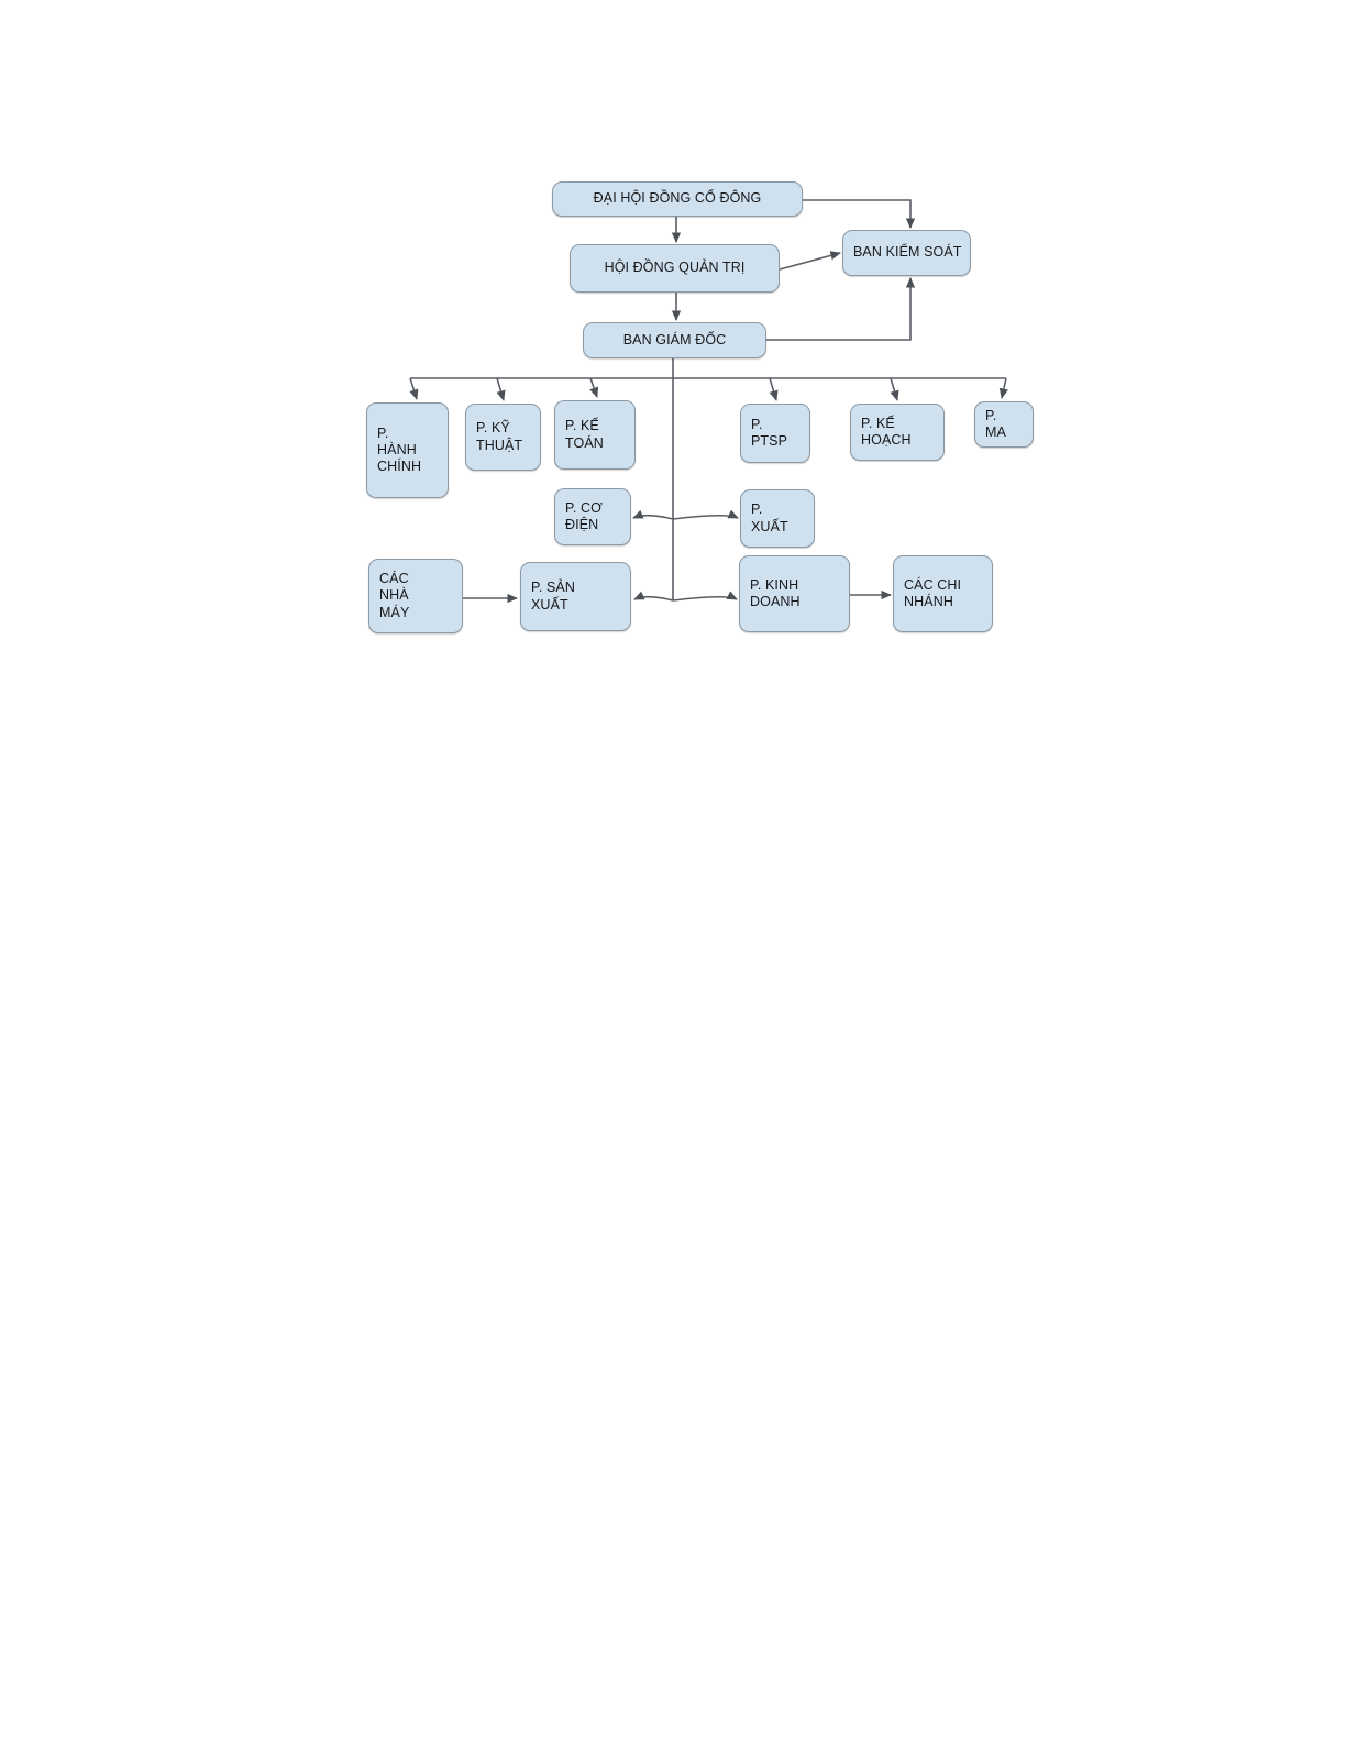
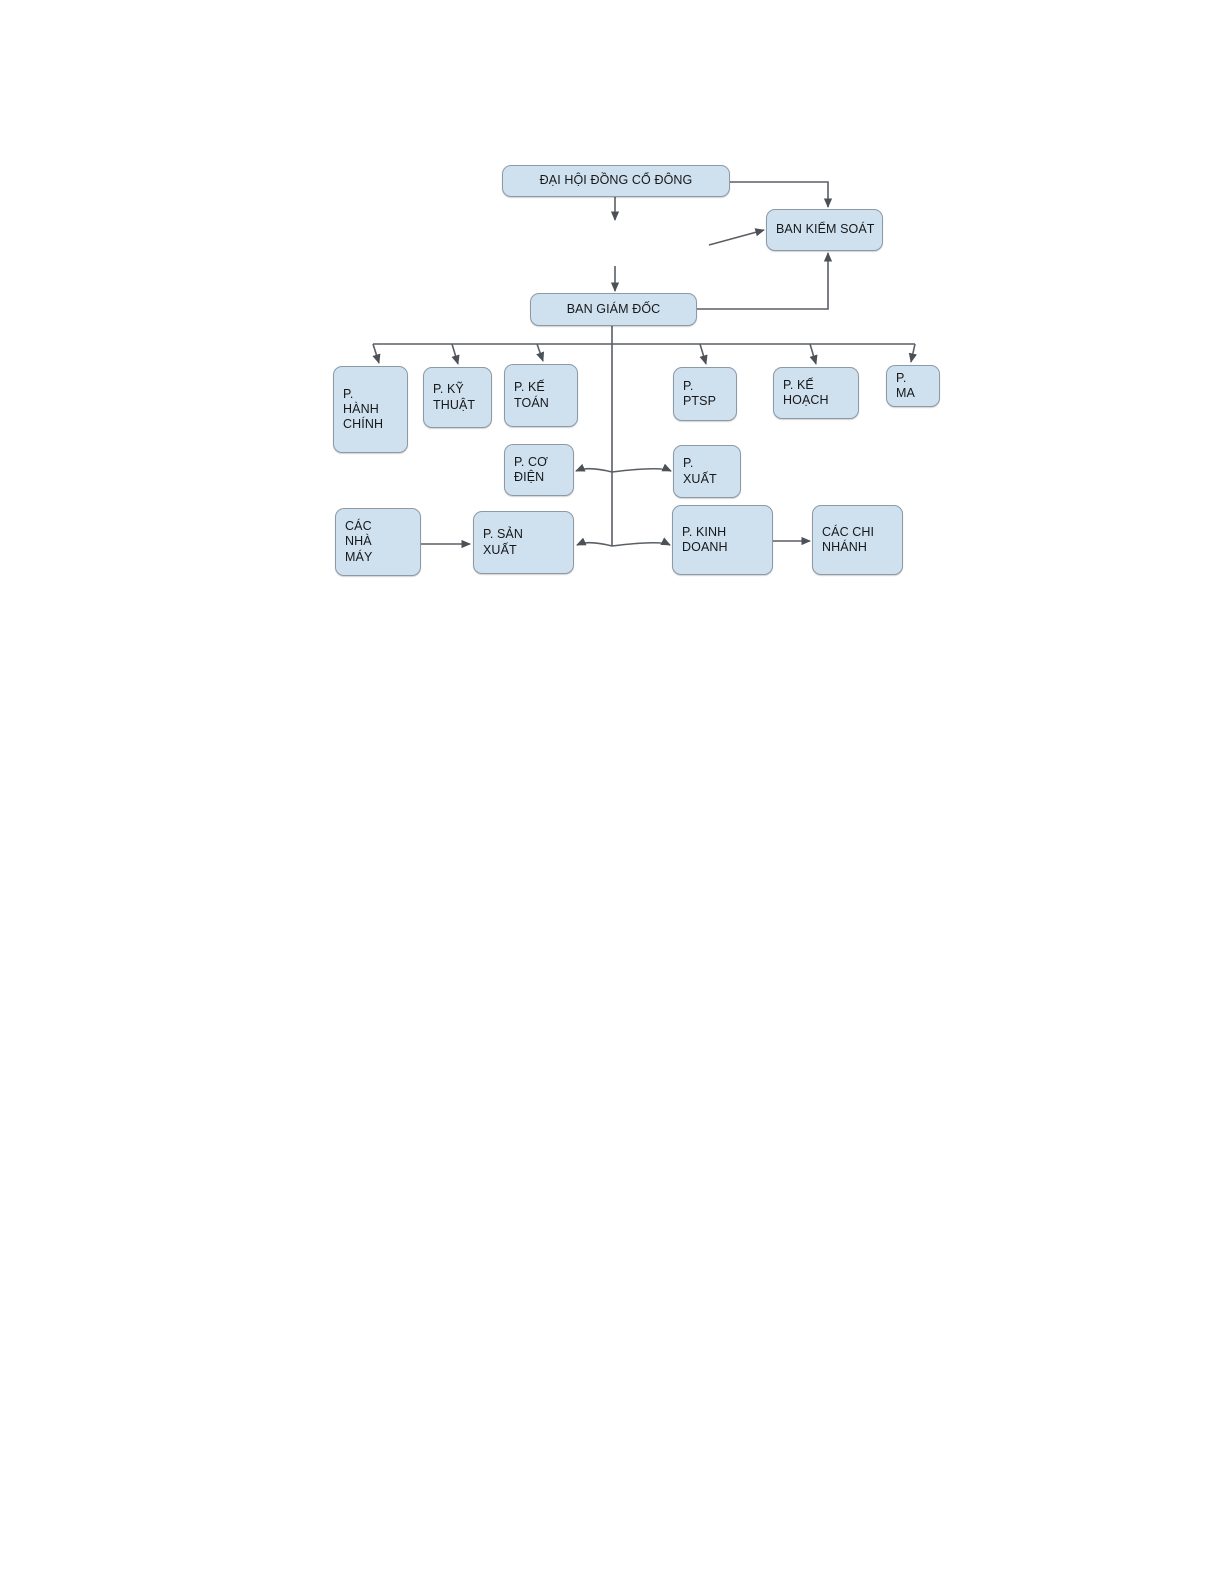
  ĐẠI HỘI ĐỒNG CỔ ĐÔNG
  BAN KIỂM SOÁT
- HỘI ĐỒNG QUẢN TRỊ
  BAN GIÁM ĐỐC
  P.
  HÀNH
  CHÍNH
  P. KỸ
  THUẬT
  P. KẾ
  TOÁN
  P.
  PTSP
  P. KẾ
  HOẠCH
  P.
  MA
  P. CƠ
  ĐIỆN
  P.
  XUẤT
  CÁC
  NHÀ
  MÁY
  P. SẢN
  XUẤT
  P. KINH
  DOANH
  CÁC CHI
  NHÁNH
